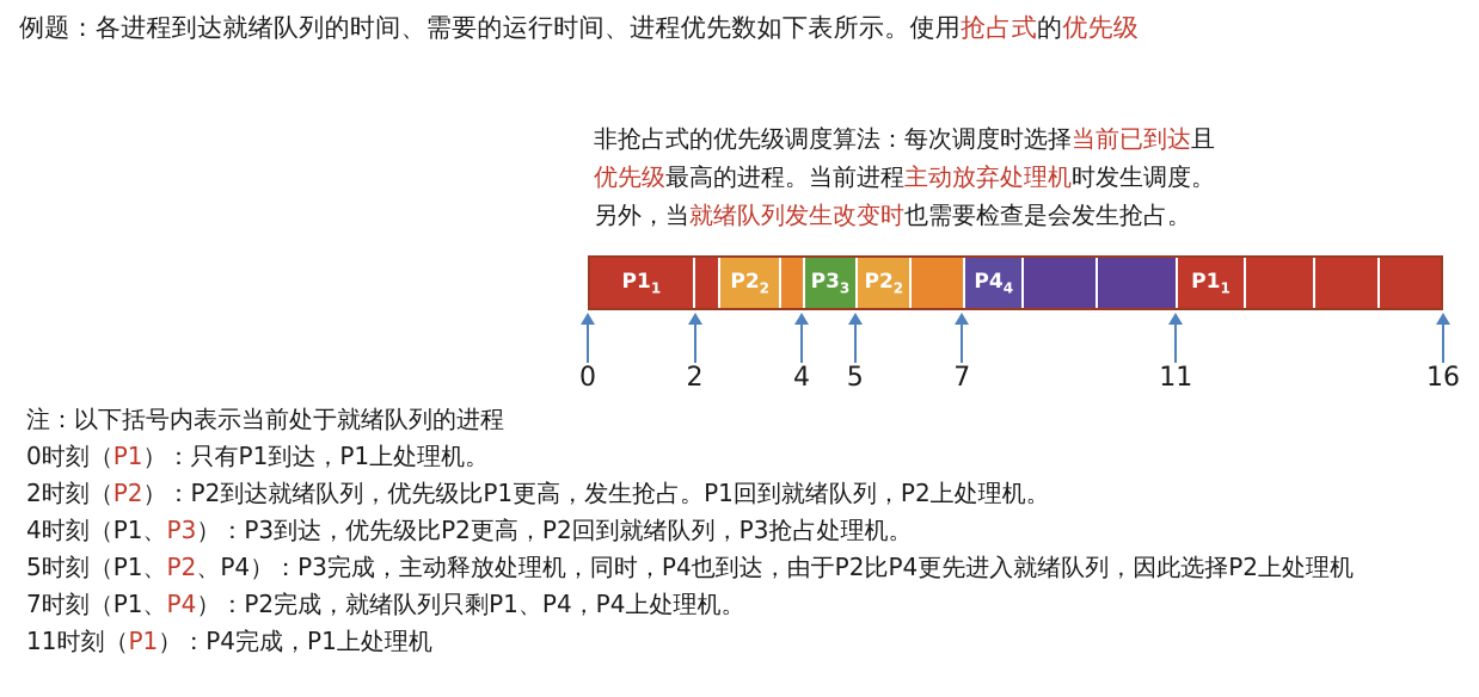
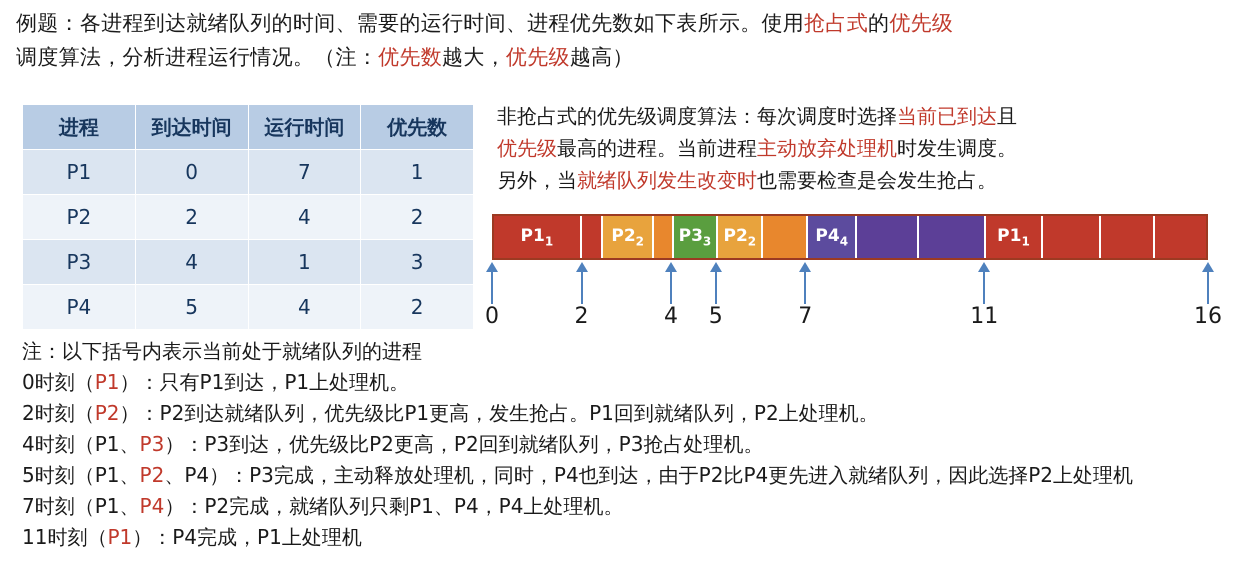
  例题：各进程到达就绪队列的时间、需要的运行时间、进程优先数如下表所示。使用抢占式的优先级
+ 调度算法，分析进程运行情况。（注：优先数越大，优先级越高）
+ 进程	到达时间	运行时间	优先数
+ P1	0	7	1
+ P2	2	4	2
+ P3	4	1	3
+ P4	5	4	2
  非抢占式的优先级调度算法：每次调度时选择当前已到达且
  优先级最高的进程。当前进程主动放弃处理机时发生调度。
  另外，当就绪队列发生改变时也需要检查是会发生抢占。
  P11
  P22
  P33
  P22
  P44
  P11
  0
  2
  4
  5
  7
  11
  16
  注：以下括号内表示当前处于就绪队列的进程
  0时刻（P1）：只有P1到达，P1上处理机。
  2时刻（P2）：P2到达就绪队列，优先级比P1更高，发生抢占。P1回到就绪队列，P2上处理机。
  4时刻（P1、P3）：P3到达，优先级比P2更高，P2回到就绪队列，P3抢占处理机。
  5时刻（P1、P2、P4）：P3完成，主动释放处理机，同时，P4也到达，由于P2比P4更先进入就绪队列，因此选择P2上处理机
  7时刻（P1、P4）：P2完成，就绪队列只剩P1、P4，P4上处理机。
  11时刻（P1）：P4完成，P1上处理机
